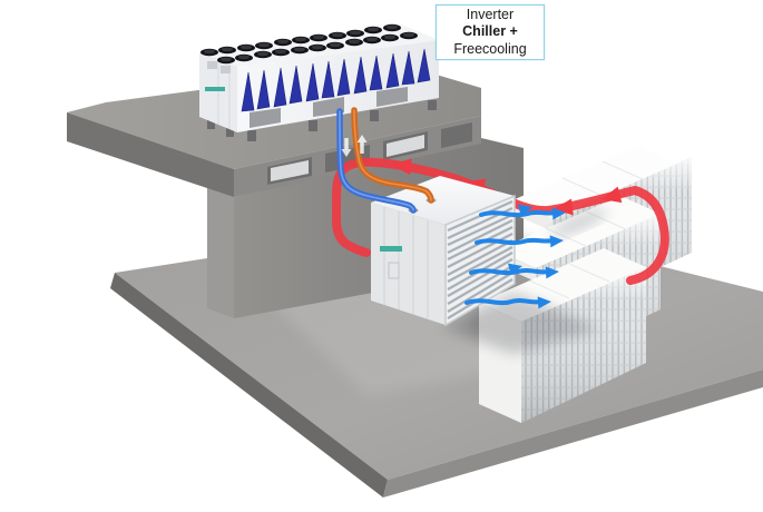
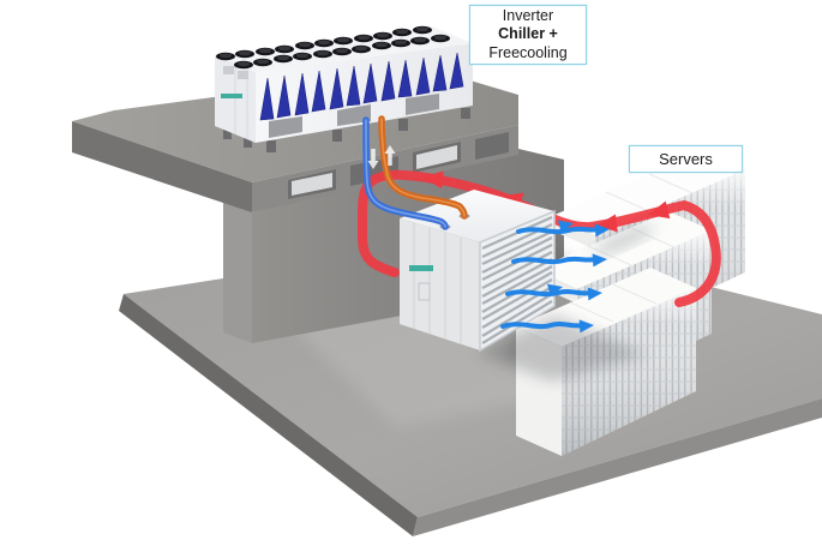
  Inverter
  Chiller +
  Freecooling
+ Servers
